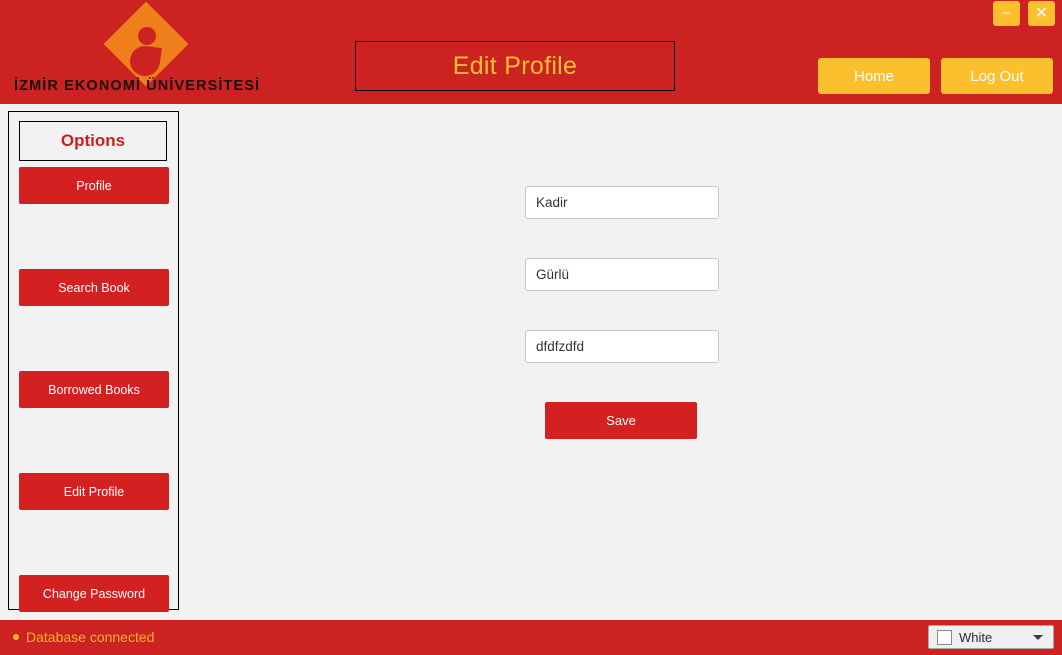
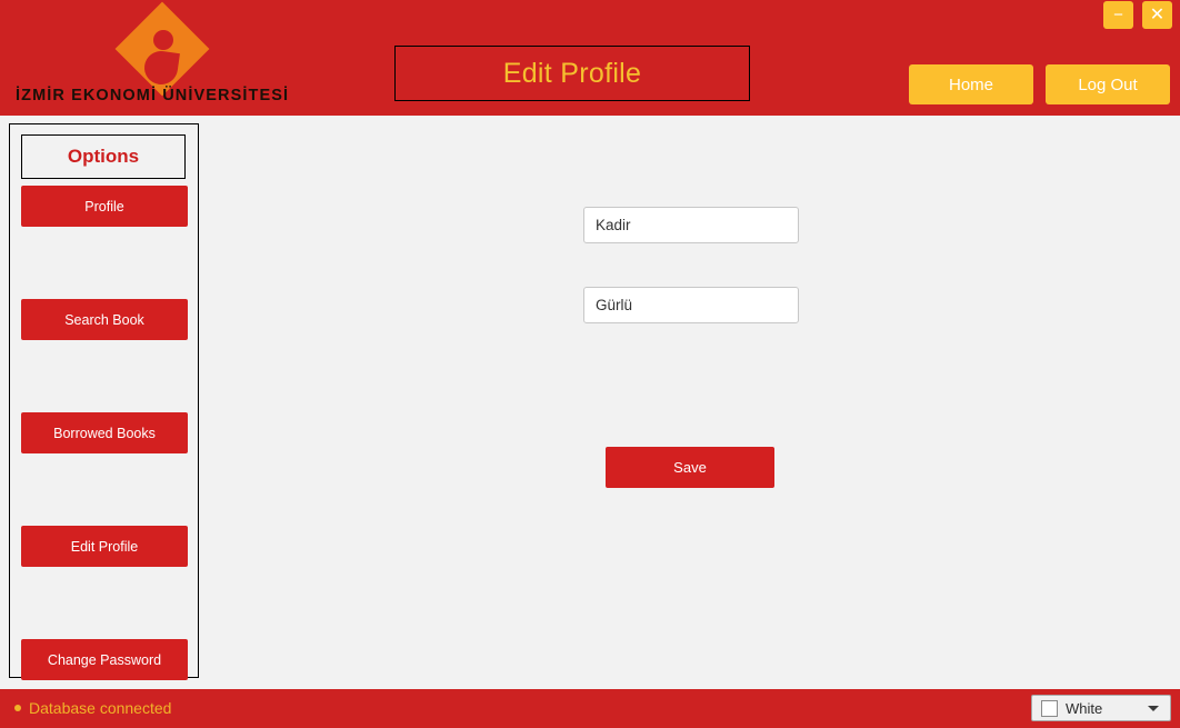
  İZMİR EKONOMİ ÜNİVERSİTESİ
  Edit Profile
  Home
  Log Out
  −
  ✕
  Options
  Profile
  Search Book
  Borrowed Books
  Edit Profile
  Change Password
  Kadir
  Gürlü
- dfdfzdfd
  Save
  Database connected
  White
